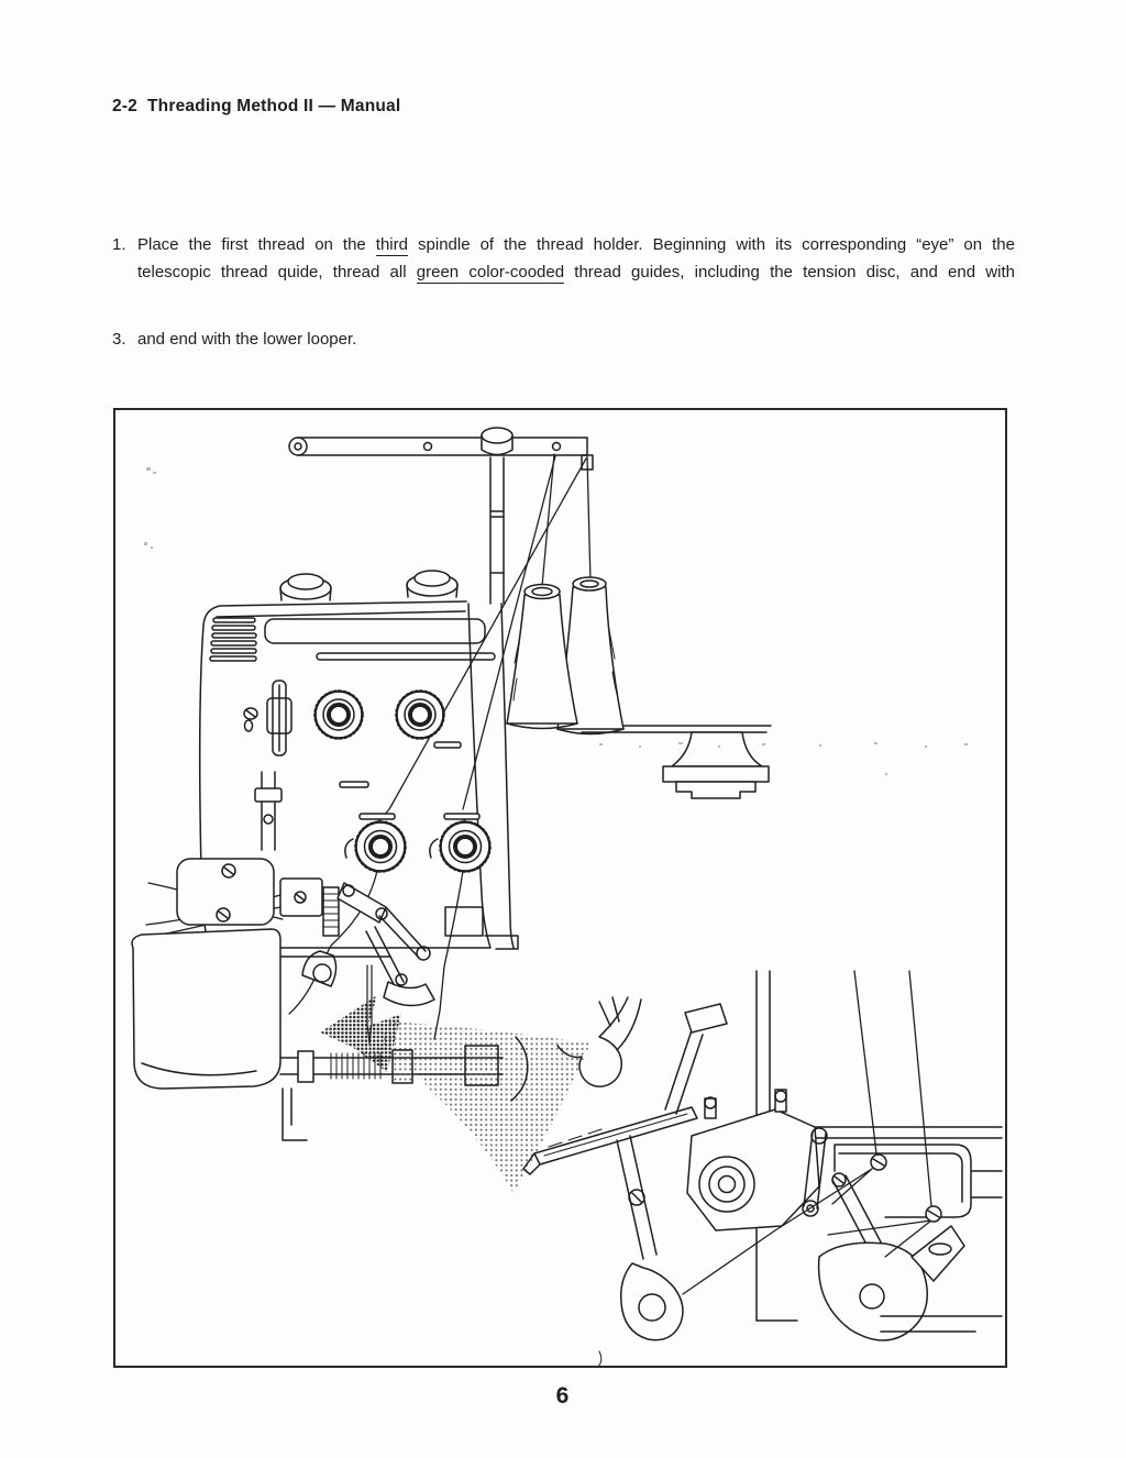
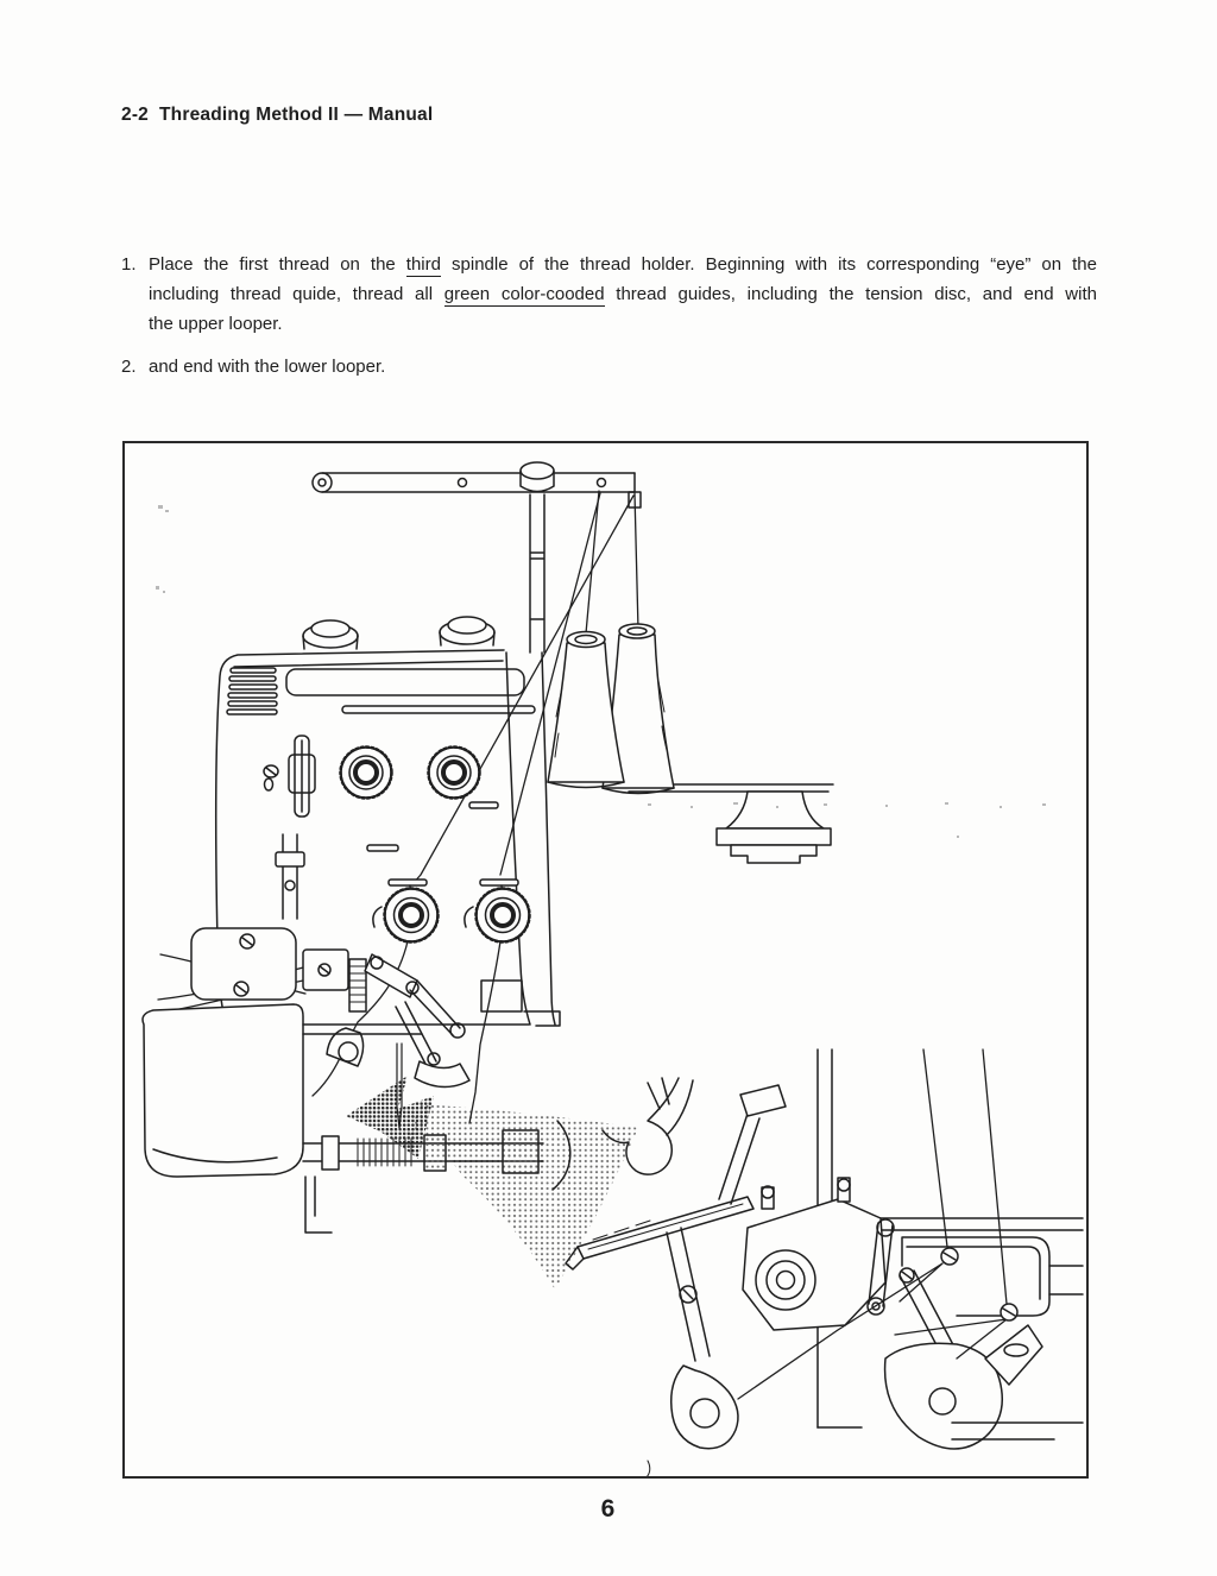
  2-2 Threading Method II — Manual
  1.
  Place the first thread on the third spindle of the thread holder. Beginning with its corresponding “eye” on the
- telescopic thread quide, thread all green color-cooded thread guides, including the tension disc, and end with
+ including thread quide, thread all green color-cooded thread guides, including the tension disc, and end with
+ the upper looper.
- 3.
+ 2.
  and end with the lower looper.
  6
